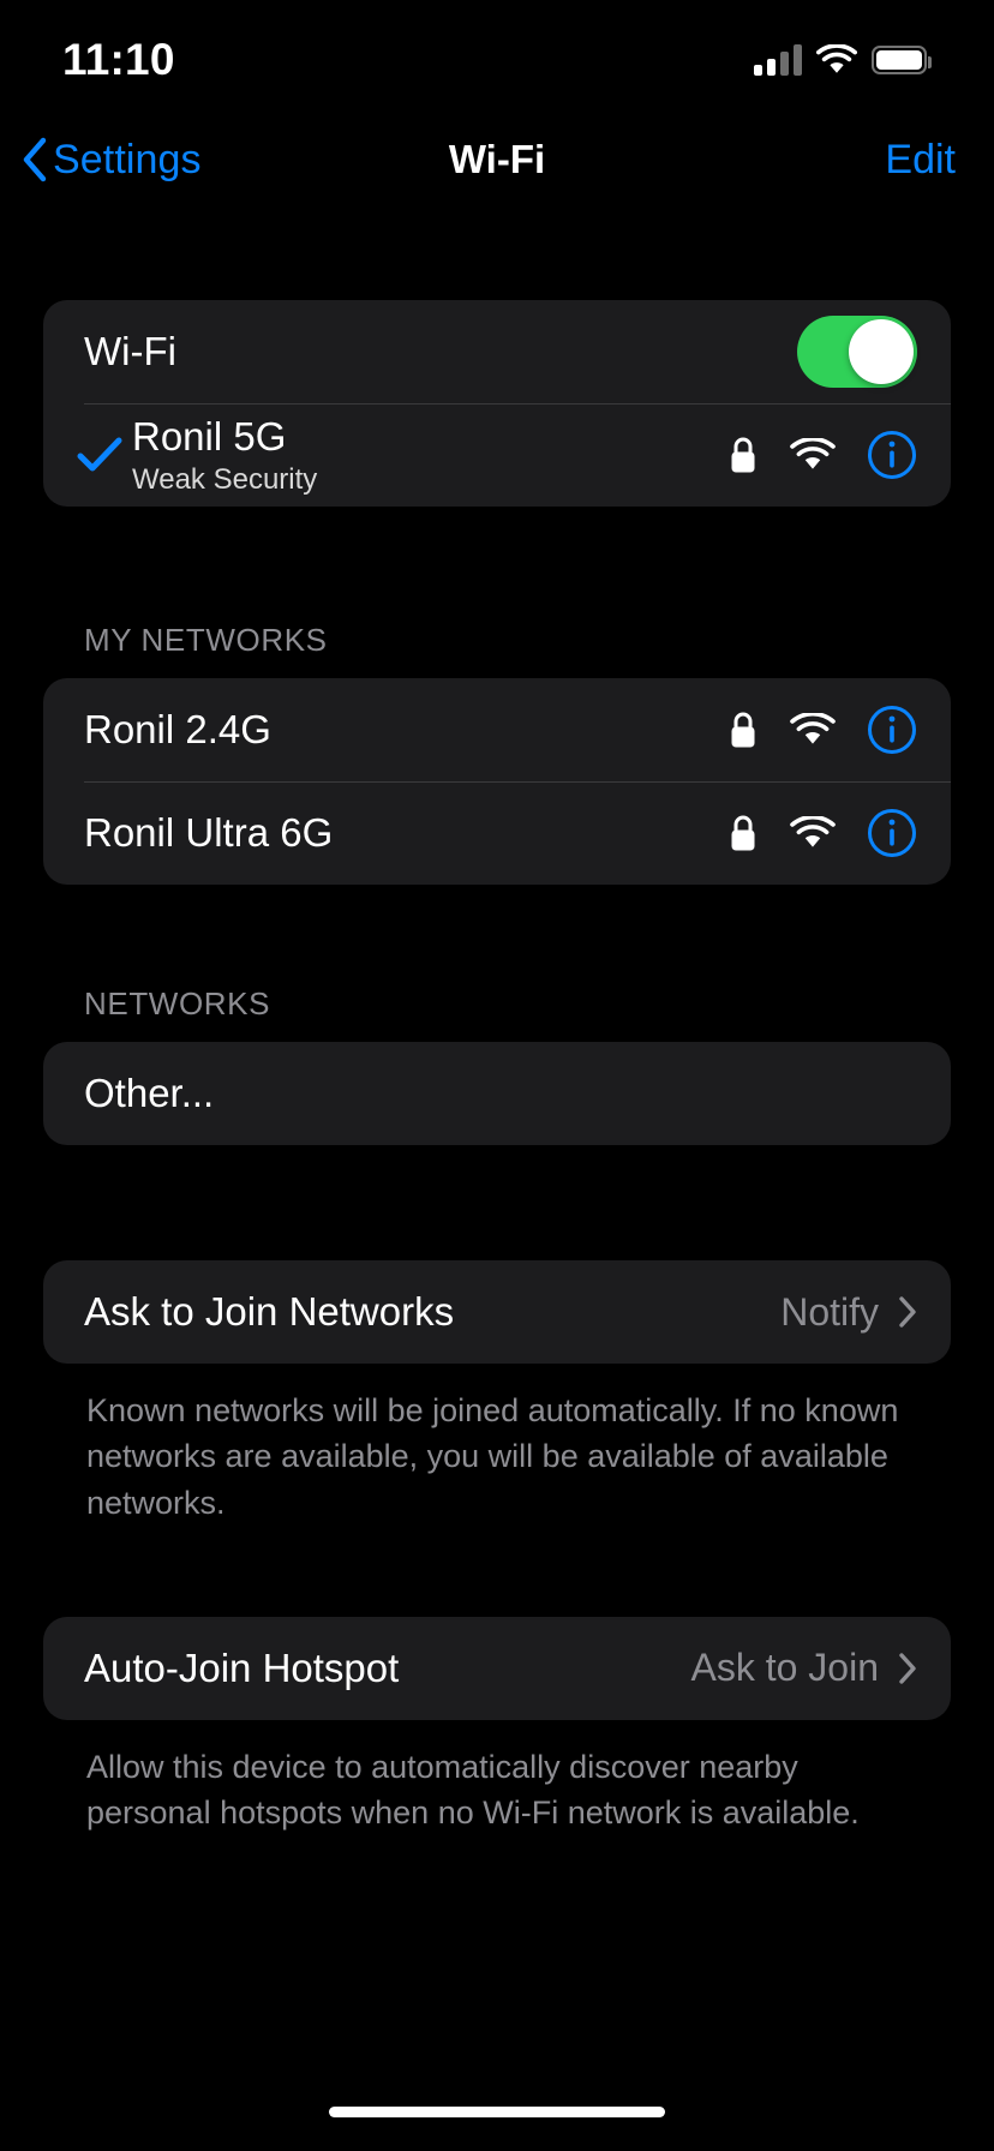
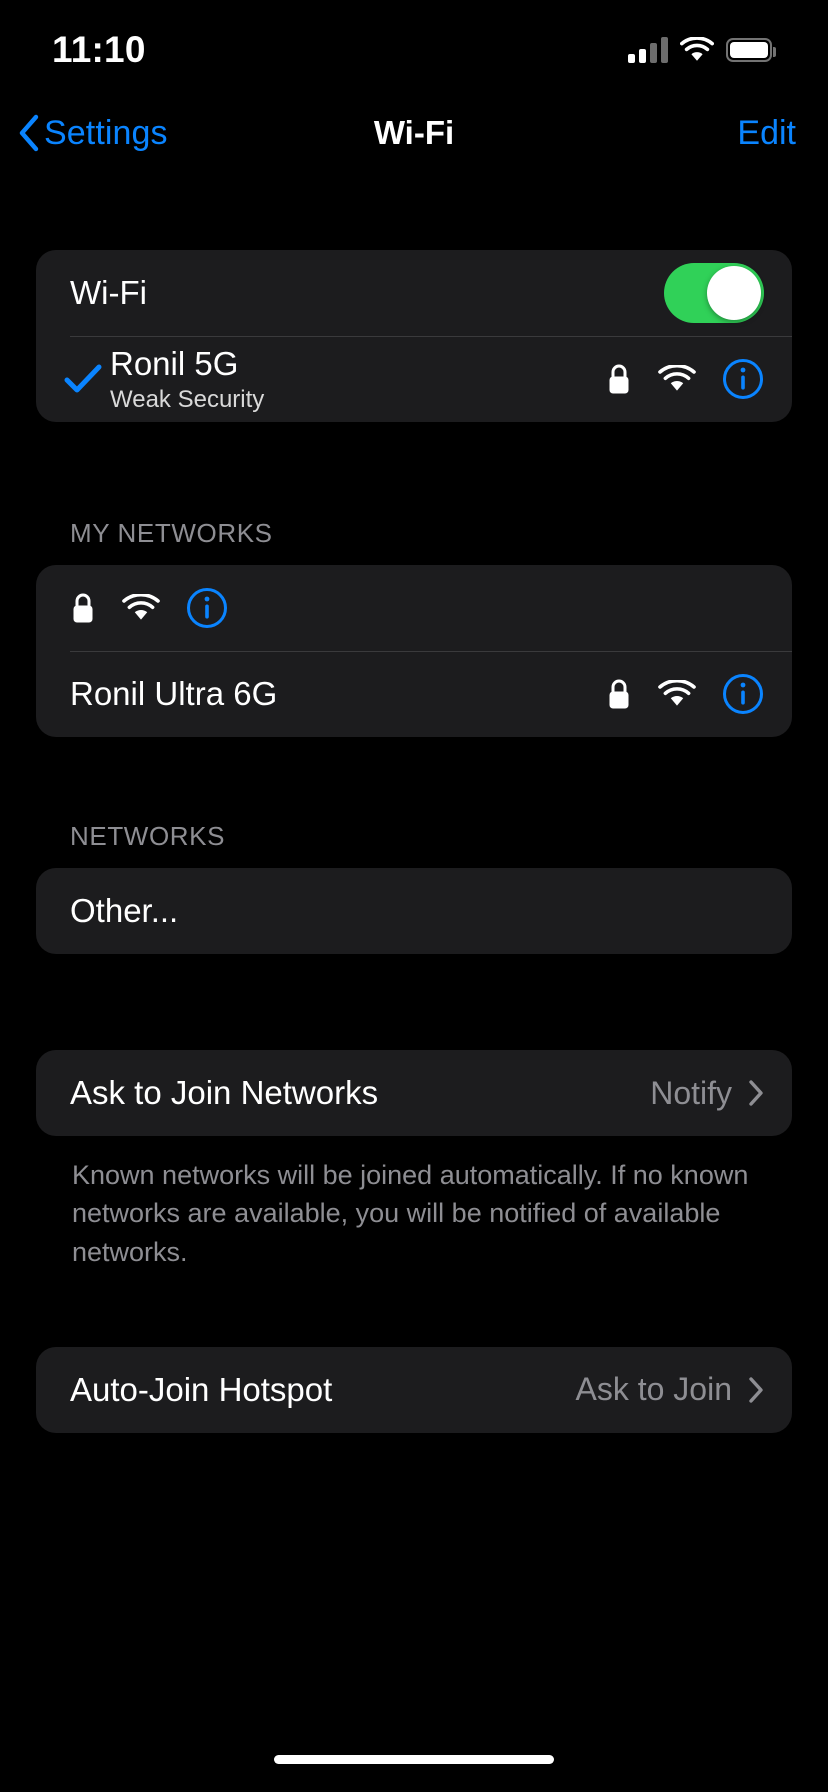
  11:10
  Settings
  Wi-Fi
  Edit
  Wi-Fi
  Ronil 5G
  Weak Security
  MY NETWORKS
- Ronil 2.4G
  Ronil Ultra 6G
  NETWORKS
  Other...
  Ask to Join Networks
  Notify
- Known networks will be joined automatically. If no known networks are available, you will be available of available networks.
+ Known networks will be joined automatically. If no known networks are available, you will be notified of available networks.
  Auto-Join Hotspot
  Ask to Join
- Allow this device to automatically discover nearby personal hotspots when no Wi-Fi network is available.
